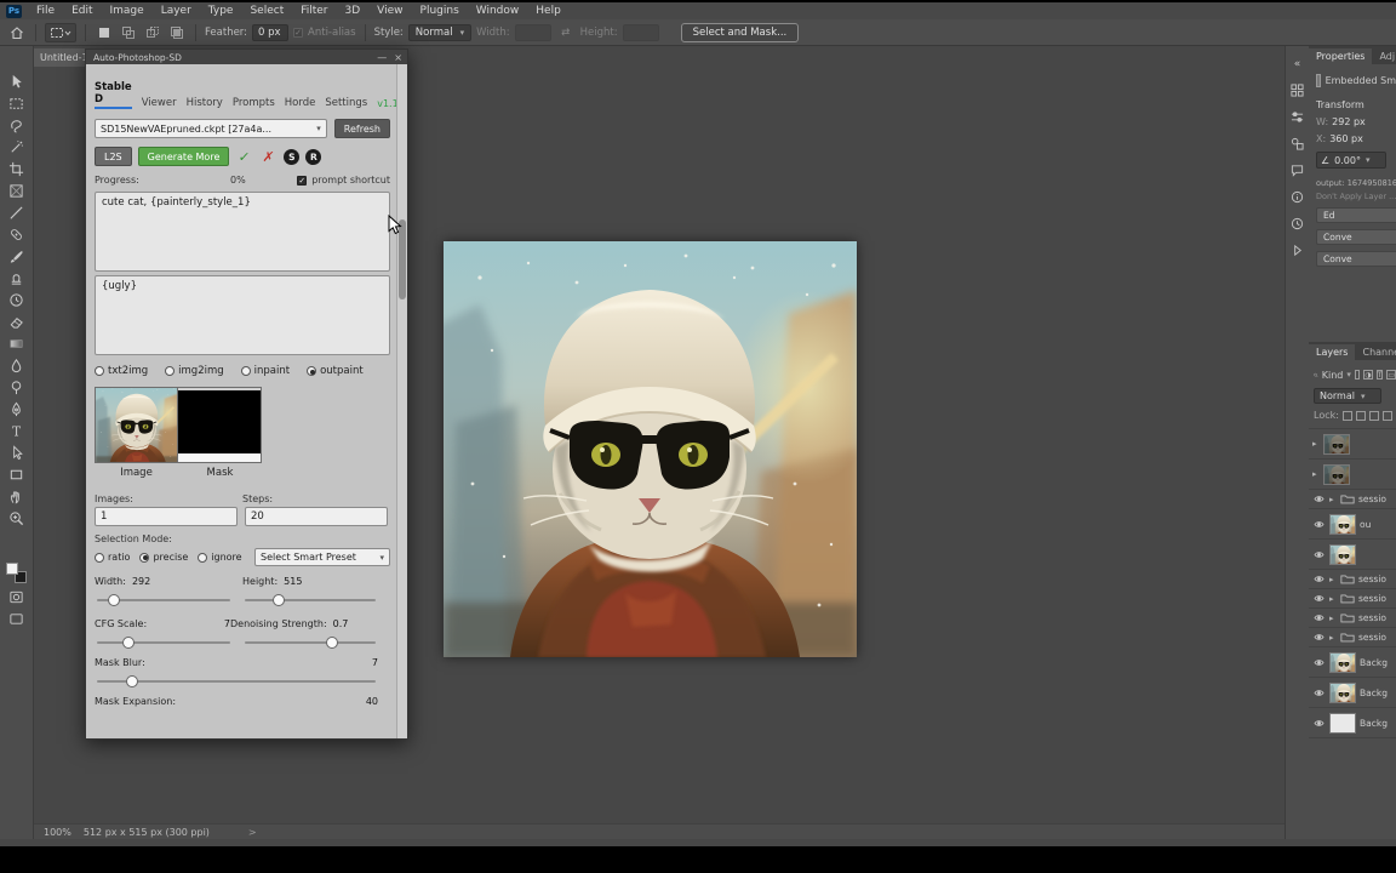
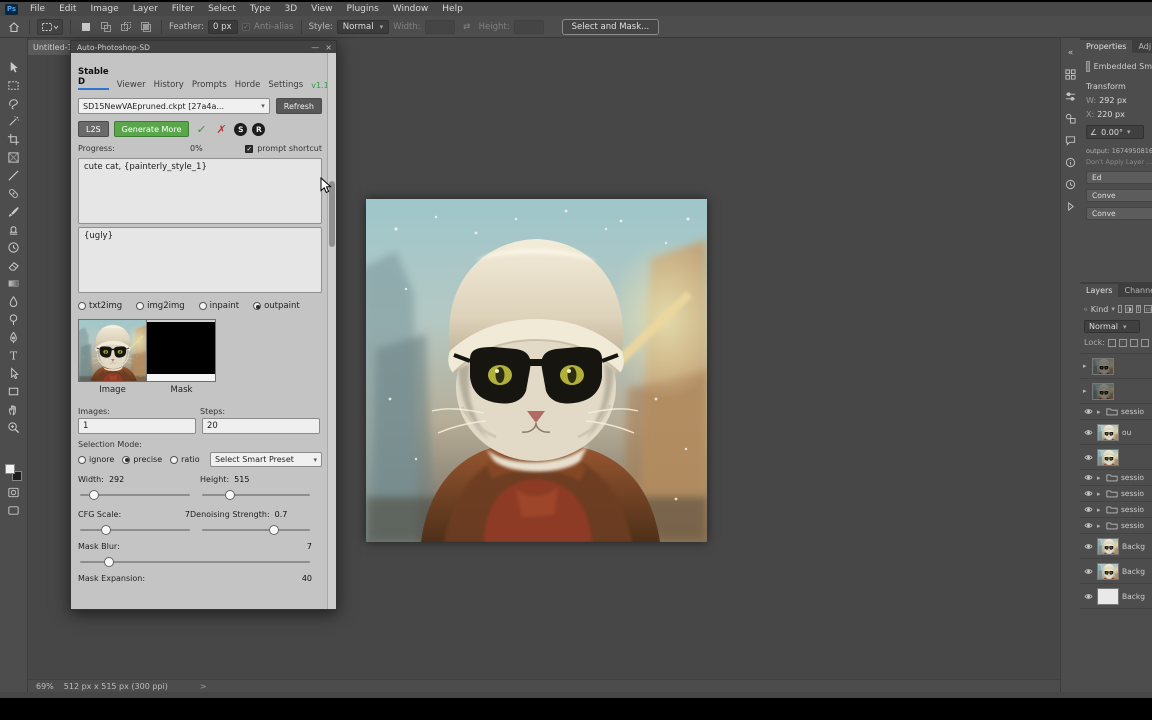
  Ps
  File
  Edit
  Image
  Layer
- Type
+ Filter
  Select
- Filter
+ Type
  3D
  View
  Plugins
  Window
  Help
  Feather:
  0 px
  ✓
  Anti-alias
  Style:
  Normal
  ▾
  Width:
  ⇄
  Height:
  Select and Mask...
  T
- 100%
+ 69%
  512 px x 515 px (300 ppi)
  >
  «
  Properties
  Adj
  Embedded Sm
  Transform
  W:
  292 px
  X:
- 360 px
+ 220 px
  ∠
  0.00°
  ▾
  output: 1674950816
  Don't Apply Layer ...
  Ed
  Conve
  Conve
  Layers
  Kind
  ▾
  Normal
  ▾
  Lock:
  ▸
  ▸
  ▸
  sessio
  ou
  ▸
  sessio
  ▸
  sessio
  ▸
  sessio
  ▸
  sessio
  Backg
  Backg
  Backg
  Auto-Photoshop-SD
  —
  ×
  Stable D
  Viewer
  History
  Prompts
  Horde
  Settings
  SD15NewVAEpruned.ckpt [27a4a...
  ▾
  Refresh
  L2S
  Generate More
  S
  R
  Progress:
  0%
  ✓
  prompt shortcut
  cute cat, {painterly_style_1}
  {ugly}
  txt2img
  img2img
  inpaint
  outpaint
  Image
  Mask
  Images:
  Steps:
  1
  20
  Selection Mode:
- ratio
+ ignore
  precise
- ignore
+ ratio
  Select Smart Preset
  ▾
  Width:
  292
  Height:
  515
  CFG Scale:
  7
  Denoising Strength:
  0.7
  Mask Blur:
  7
  Mask Expansion:
  40
